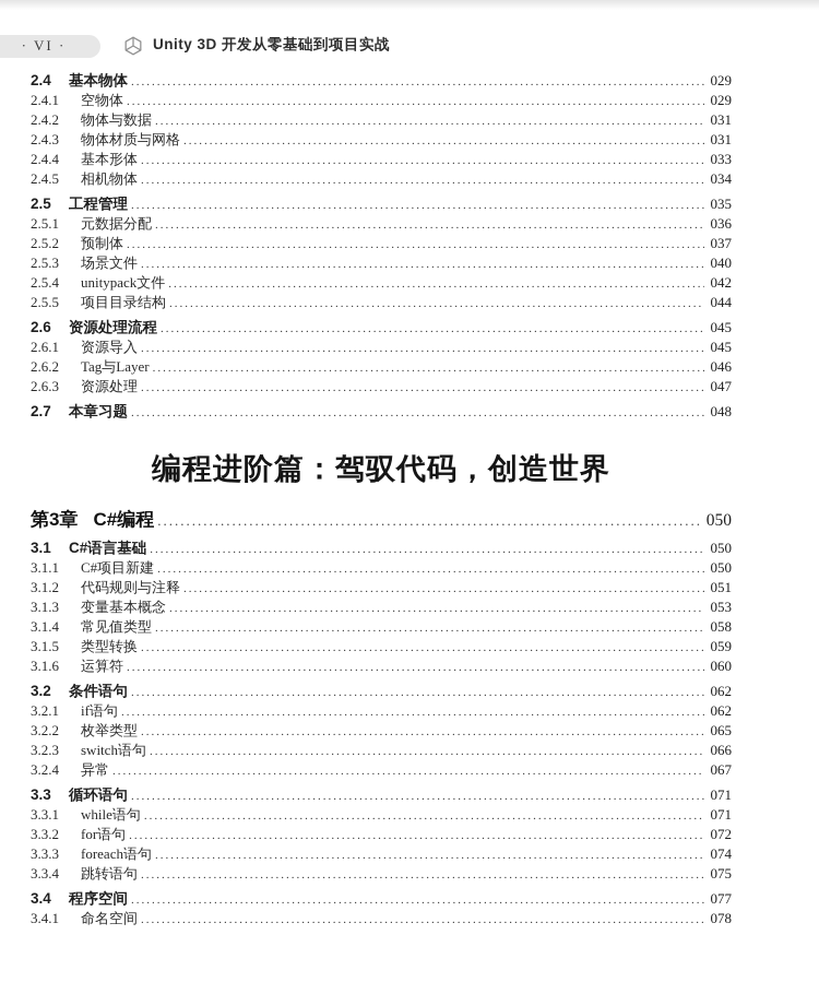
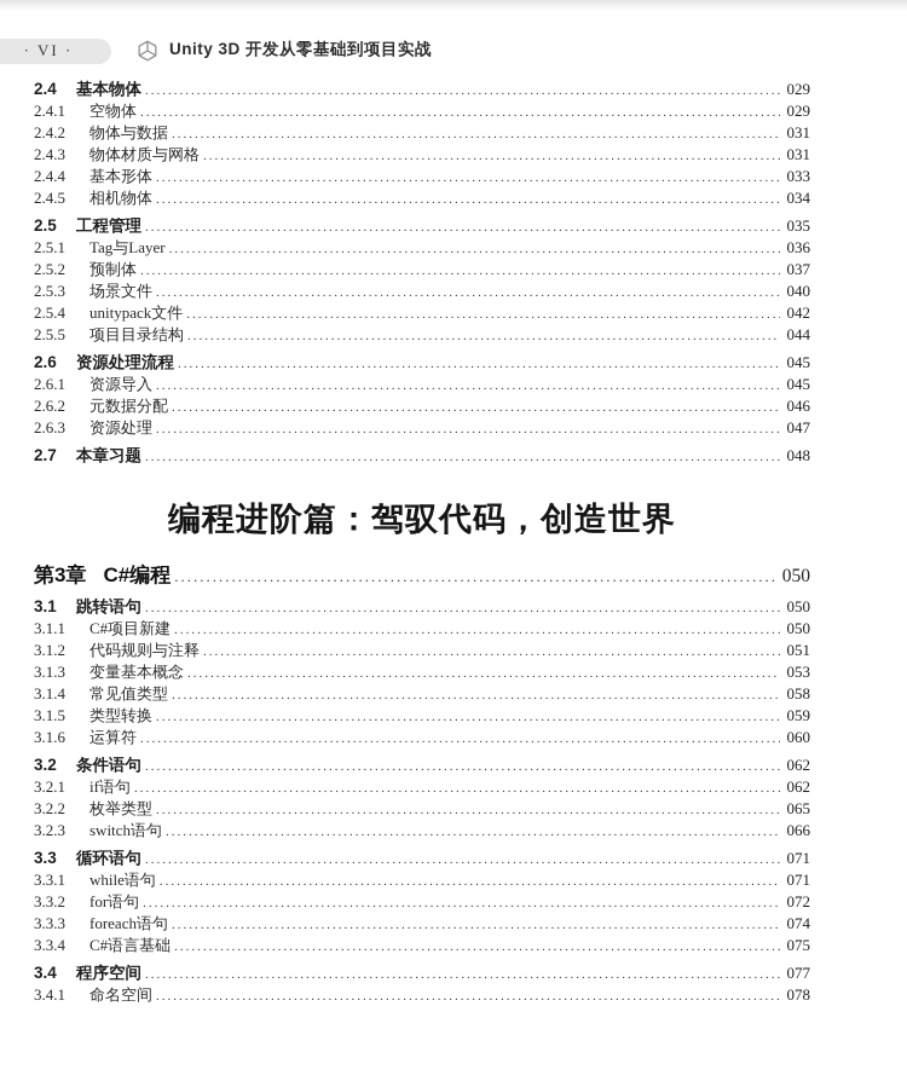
  · VI ·
  Unity 3D 开发从零基础到项目实战
  2.4
  基本物体
  029
  2.4.1
  空物体
  029
  2.4.2
  物体与数据
  031
  2.4.3
  物体材质与网格
  031
  2.4.4
  基本形体
  033
  2.4.5
  相机物体
  034
  2.5
  工程管理
  035
  2.5.1
- 元数据分配
+ Tag与Layer
  036
  2.5.2
  预制体
  037
  2.5.3
  场景文件
  040
  2.5.4
  unitypack文件
  042
  2.5.5
  项目目录结构
  044
  2.6
  资源处理流程
  045
  2.6.1
  资源导入
  045
  2.6.2
- Tag与Layer
+ 元数据分配
  046
  2.6.3
  资源处理
  047
  2.7
  本章习题
  048
  编程进阶篇：驾驭代码，创造世界
  第3章
  C#编程
  050
  3.1
- C#语言基础
+ 跳转语句
  050
  3.1.1
  C#项目新建
  050
  3.1.2
  代码规则与注释
  051
  3.1.3
  变量基本概念
  053
  3.1.4
  常见值类型
  058
  3.1.5
  类型转换
  059
  3.1.6
  运算符
  060
  3.2
  条件语句
  062
  3.2.1
  if语句
  062
  3.2.2
  枚举类型
  065
  3.2.3
  switch语句
  066
- 3.2.4
- 异常
- 067
  3.3
  循环语句
  071
  3.3.1
  while语句
  071
  3.3.2
  for语句
  072
  3.3.3
  foreach语句
  074
  3.3.4
- 跳转语句
+ C#语言基础
  075
  3.4
  程序空间
  077
  3.4.1
  命名空间
  078
